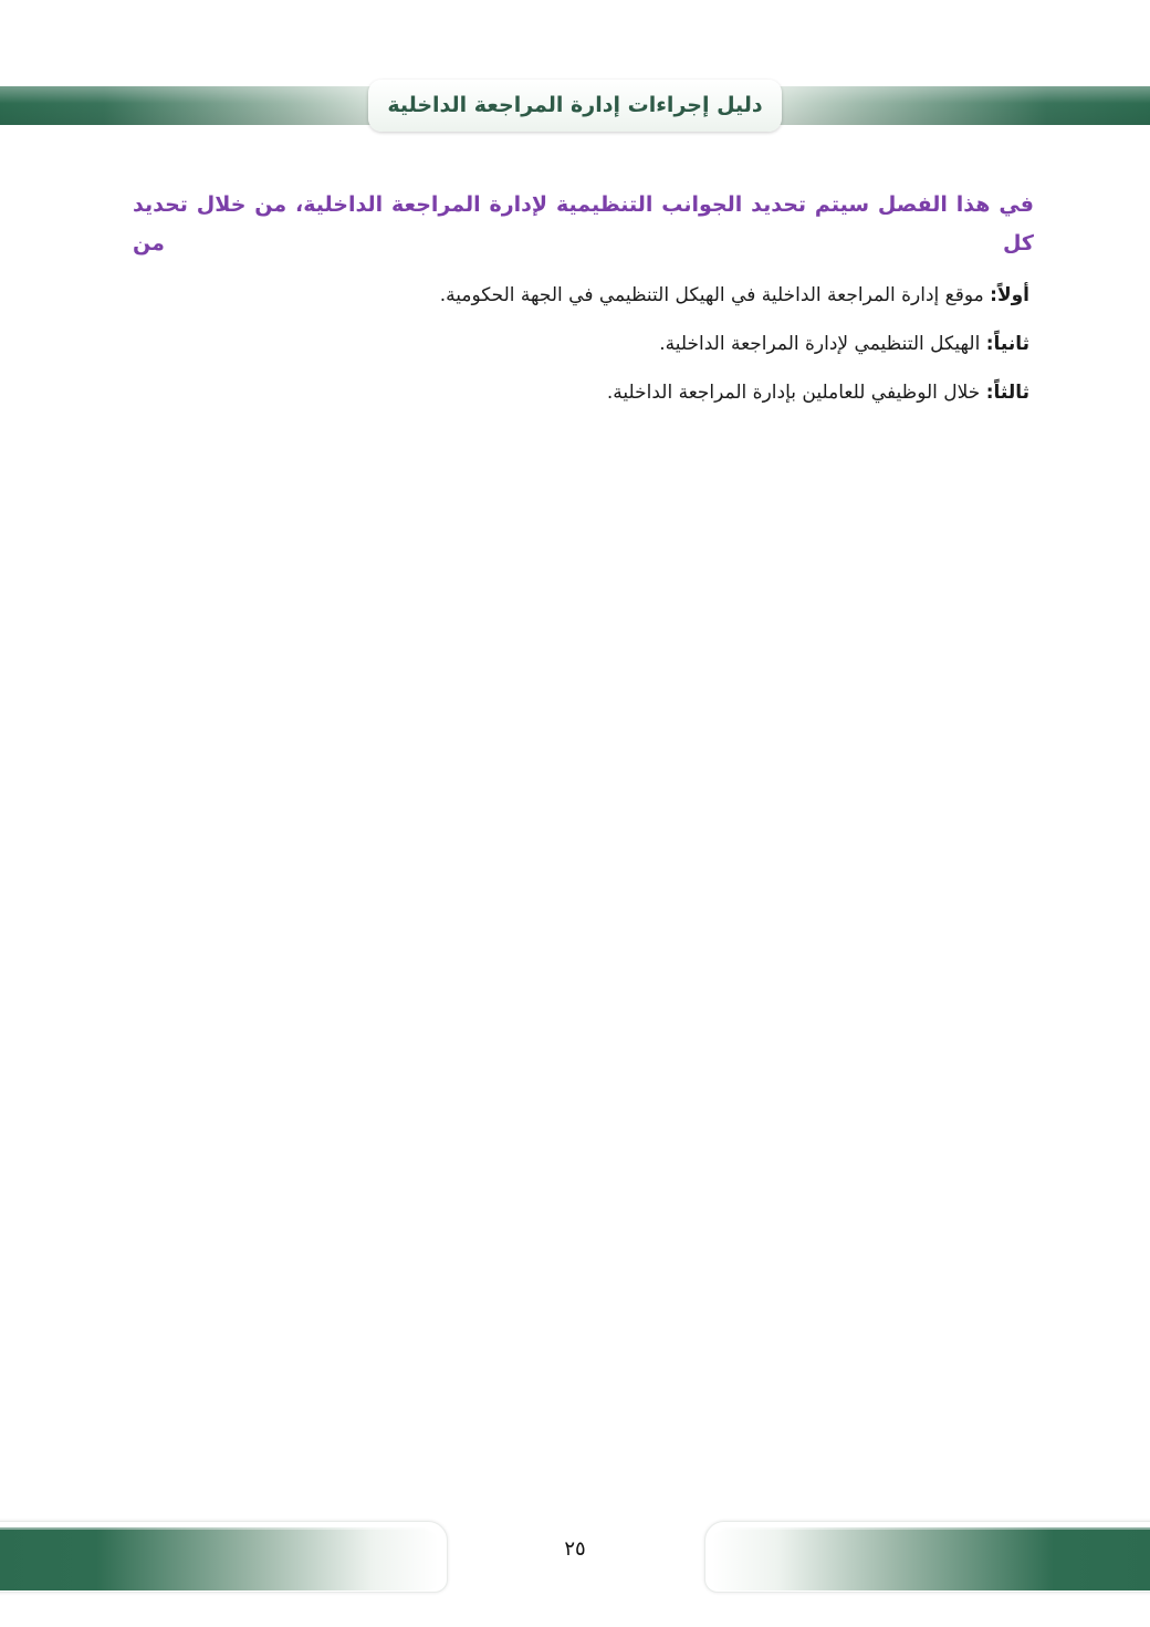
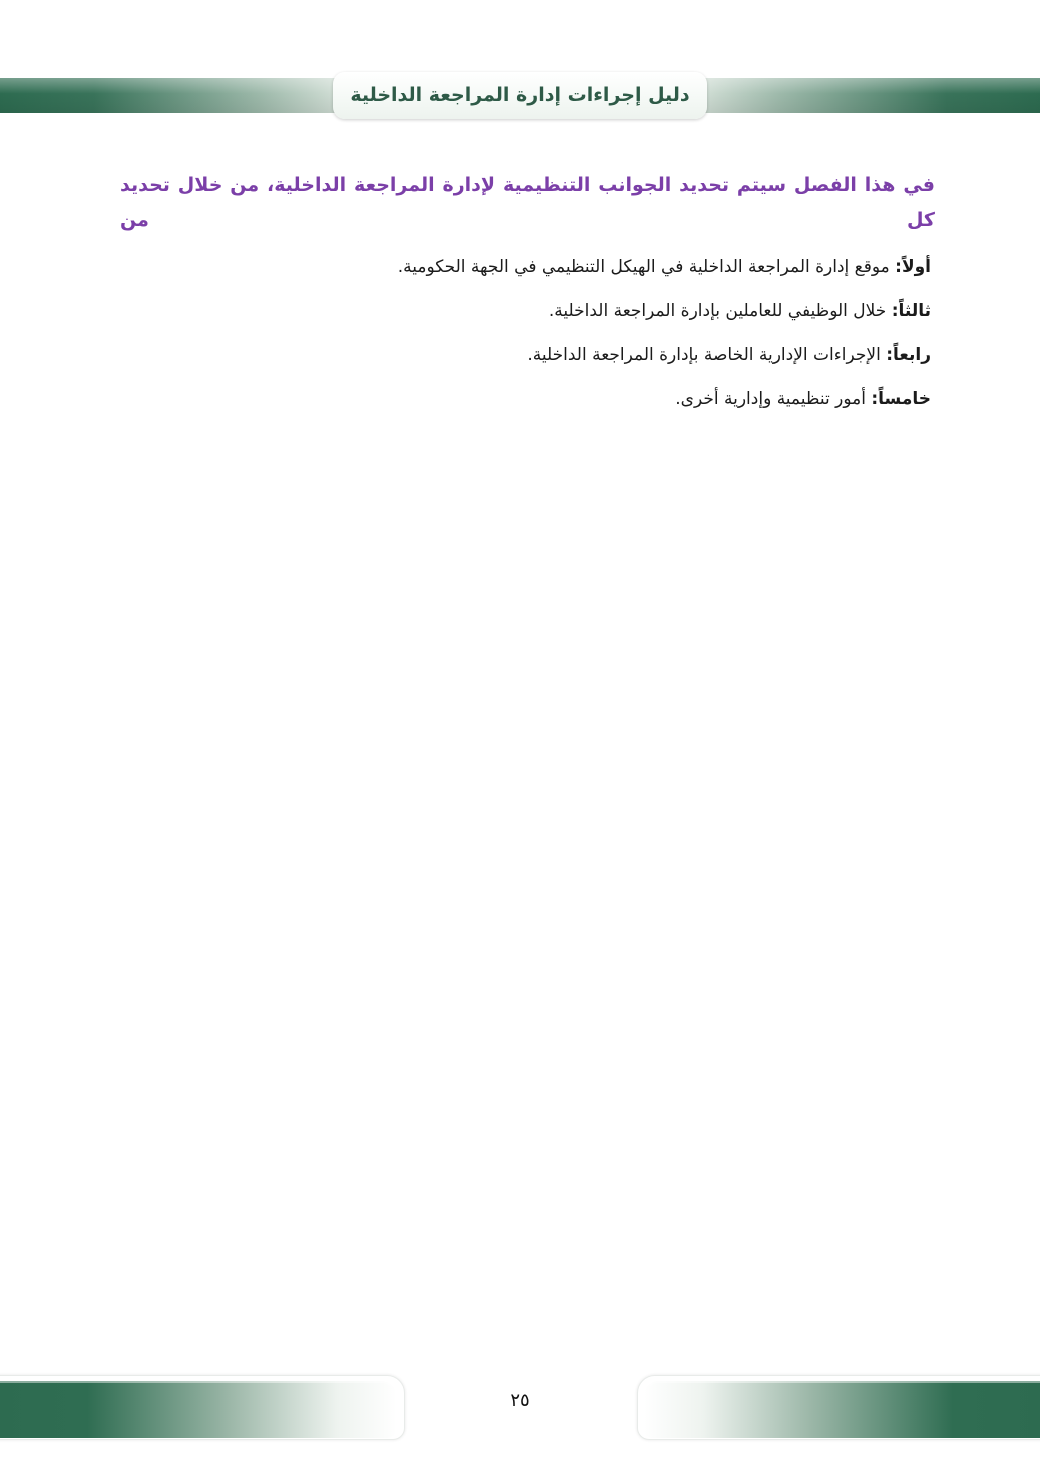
  دليل إجراءات إدارة المراجعة الداخلية
  في هذا الفصل سيتم تحديد الجوانب التنظيمية لإدارة المراجعة الداخلية، من خلال تحديد كل من
  أولاً: موقع إدارة المراجعة الداخلية في الهيكل التنظيمي في الجهة الحكومية.
- ثانياً: الهيكل التنظيمي لإدارة المراجعة الداخلية.
  ثالثاً: خلال الوظيفي للعاملين بإدارة المراجعة الداخلية.
+ رابعاً: الإجراءات الإدارية الخاصة بإدارة المراجعة الداخلية.
+ خامساً: أمور تنظيمية وإدارية أخرى.
  ٢٥
